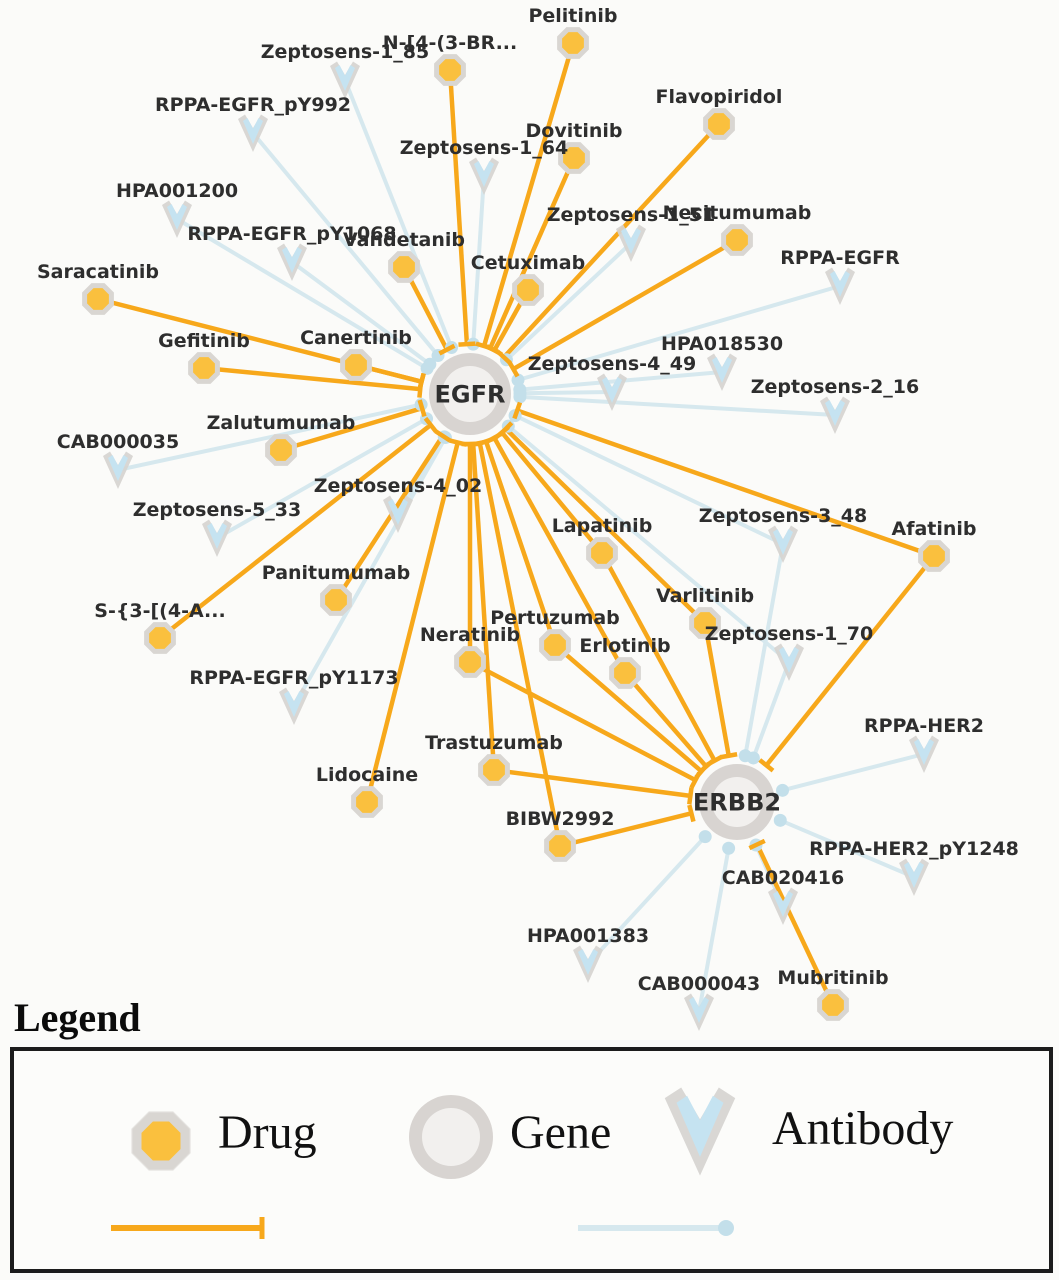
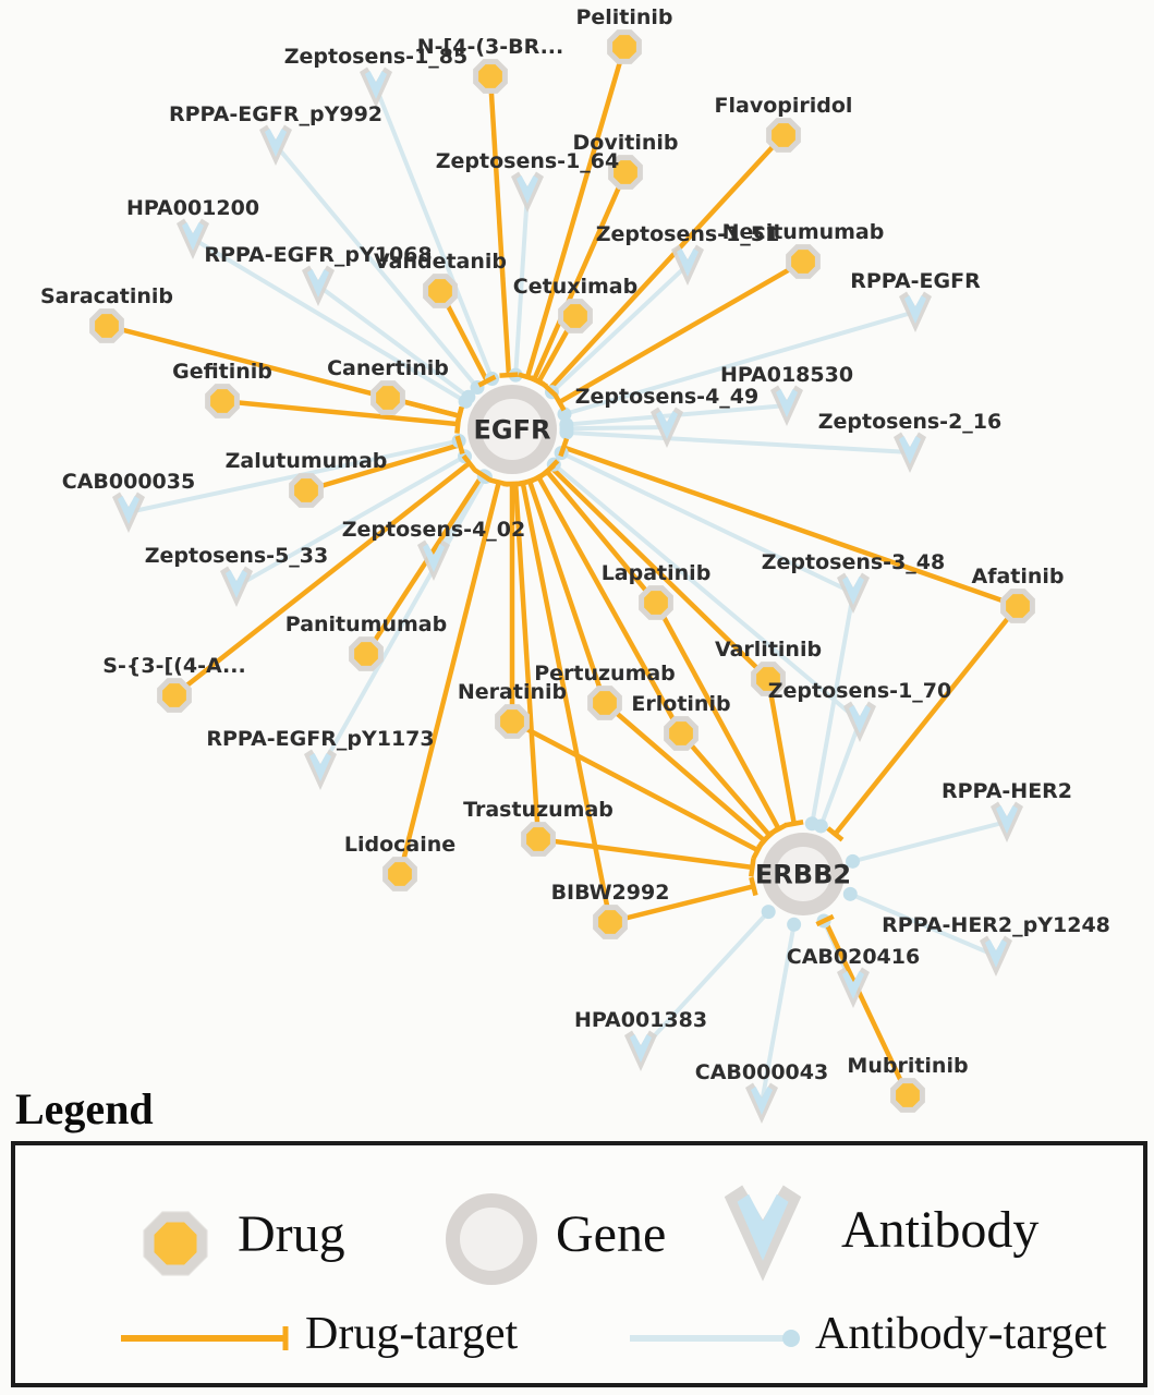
  Pelitinib
  N-[4-(3-BR...
  Dovitinib
  Flavopiridol
  Vandetanib
  Cetuximab
  Necitumumab
  Saracatinib
  Gefitinib
  Canertinib
  Zalutumumab
  Panitumumab
  S-{3-[(4-A...
  Lapatinib
  Afatinib
  Varlitinib
  Pertuzumab
  Neratinib
  Erlotinib
  Trastuzumab
  Lidocaine
  BIBW2992
  Mubritinib
  Zeptosens-1_85
  RPPA-EGFR_pY992
  Zeptosens-1_64
  HPA001200
  RPPA-EGFR_pY1068
  Zeptosens-1_51
  RPPA-EGFR
  Zeptosens-4_49
  HPA018530
  Zeptosens-2_16
  CAB000035
  Zeptosens-4_02
  Zeptosens-5_33
  Zeptosens-3_48
  Zeptosens-1_70
  RPPA-EGFR_pY1173
  RPPA-HER2
  RPPA-HER2_pY1248
  CAB020416
  HPA001383
  CAB000043
  EGFR
  ERBB2
  Legend
  Drug
  Gene
  Antibody
+ Drug-target
+ Antibody-target
